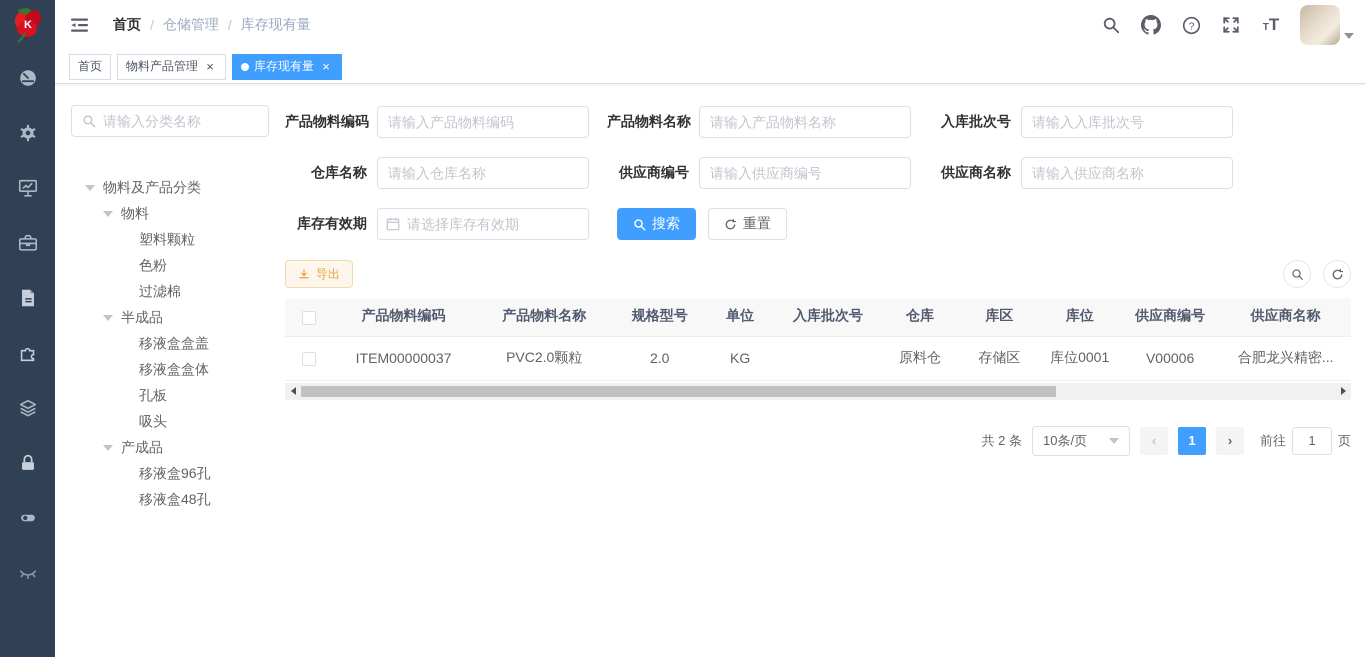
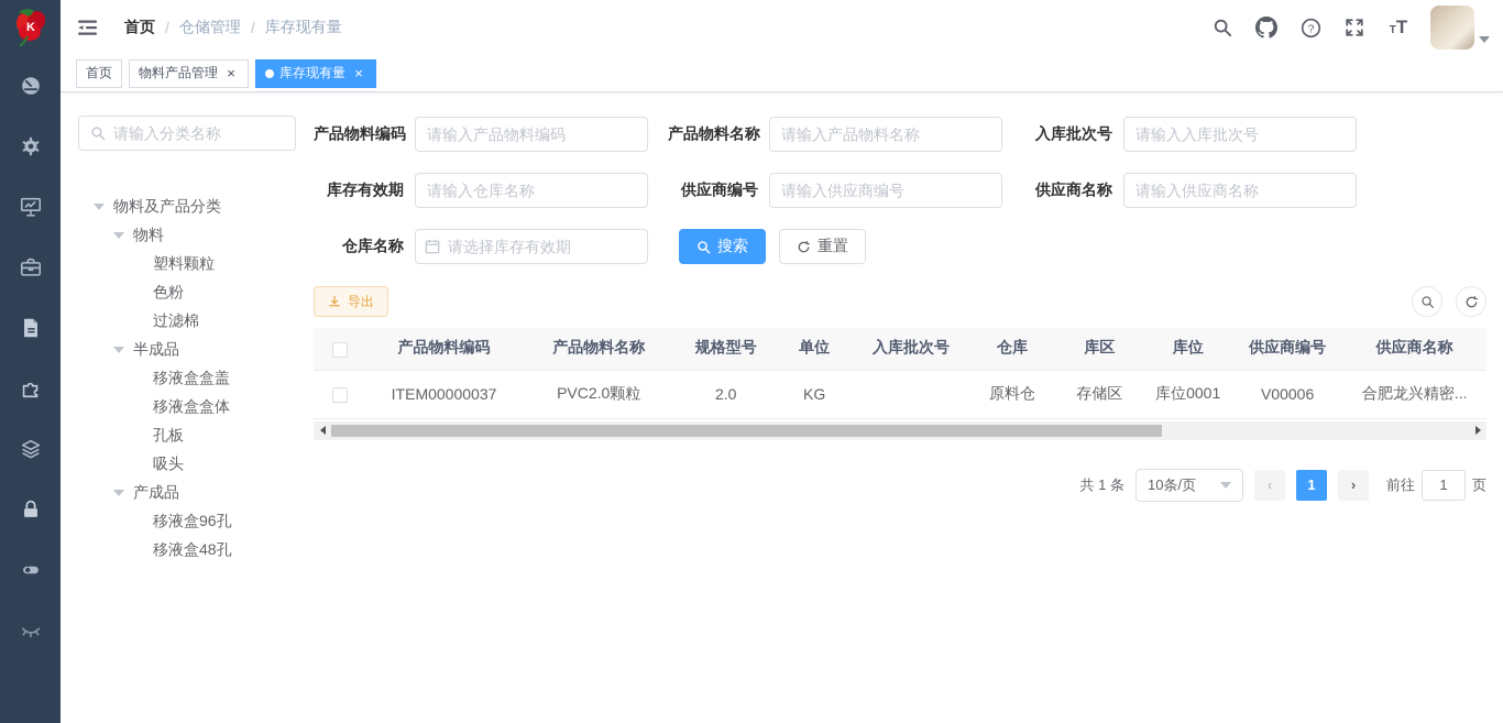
  K
  首页
  /
  仓储管理
  /
  库存现有量
  ?
  TT
  首页
  物料产品管理
  ×
  库存现有量
  ×
  请输入分类名称
  物料及产品分类
  物料
  塑料颗粒
  色粉
  过滤棉
  半成品
  移液盒盒盖
  移液盒盒体
  孔板
  吸头
  产成品
  移液盒96孔
  移液盒48孔
  产品物料编码
  请输入产品物料编码
  产品物料名称
  请输入产品物料名称
  入库批次号
  请输入入库批次号
- 仓库名称
+ 库存有效期
  请输入仓库名称
  供应商编号
  请输入供应商编号
  供应商名称
  请输入供应商名称
- 库存有效期
+ 仓库名称
  请选择库存有效期
  搜索
  重置
  导出
  	产品物料编码	产品物料名称	规格型号	单位	入库批次号	仓库	库区	库位	供应商编号	供应商名称
  	ITEM00000037	PVC2.0颗粒	2.0	KG		原料仓	存储区	库位0001	V00006	合肥龙兴精密...
- 共 2 条
+ 共 1 条
  10条/页
  ‹
  1
  ›
  前往
  1
  页
